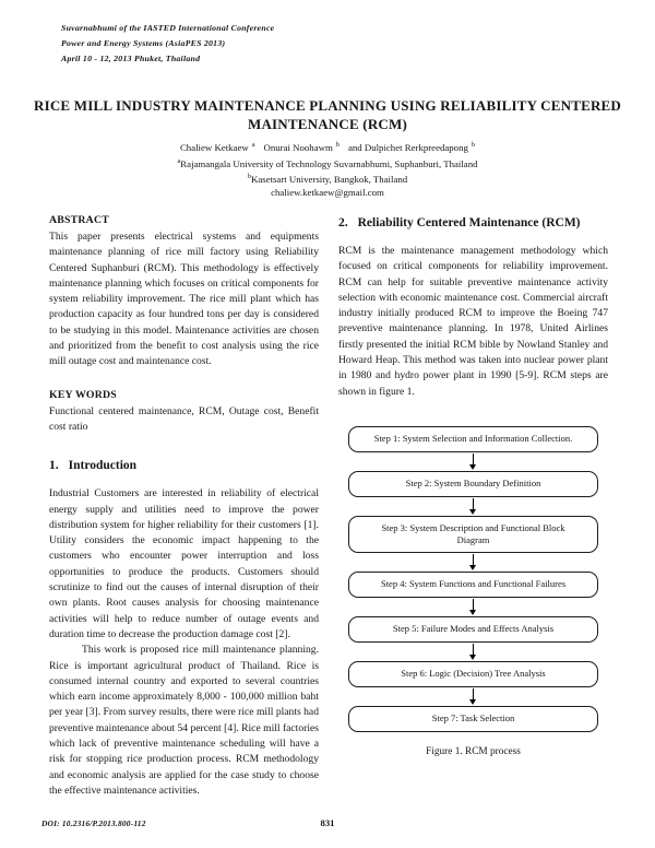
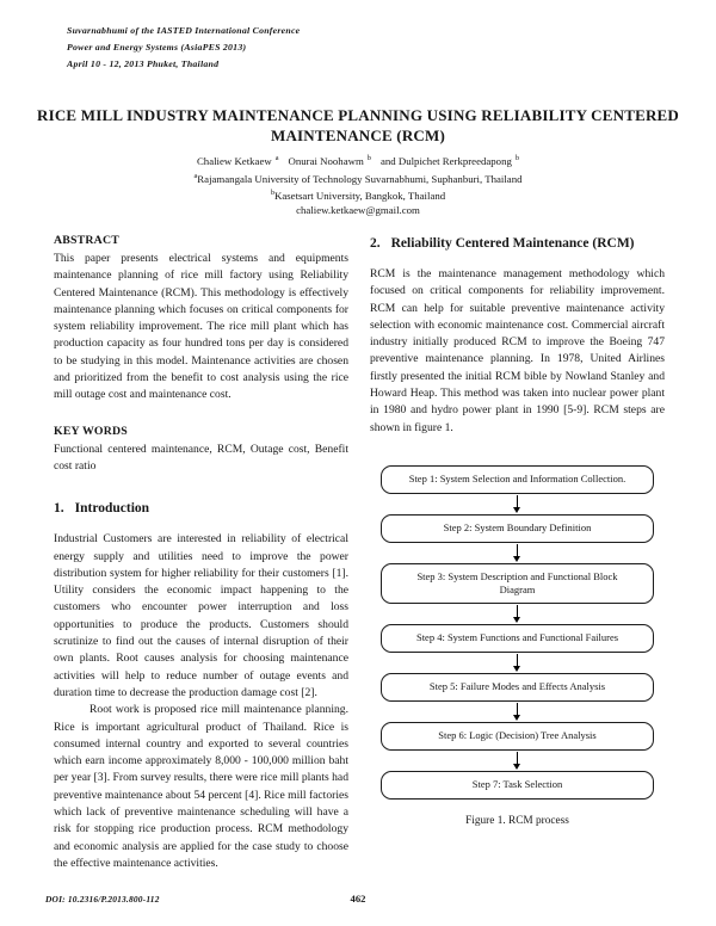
  Suvarnabhumi of the IASTED International Conference
  Power and Energy Systems (AsiaPES 2013)
  April 10 - 12, 2013 Phuket, Thailand
  RICE MILL INDUSTRY MAINTENANCE PLANNING USING RELIABILITY CENTERED MAINTENANCE (RCM)
  Chaliew Ketkaew Onurai Noohawm and Dulpichet Rerkpreedapong
  Rajamangala University of Technology Suvarnabhumi, Suphanburi, Thailand
  Kasetsart University, Bangkok, Thailand
  chaliew.ketkaew@gmail.com
  ABSTRACT
- This paper presents electrical systems and equipments maintenance planning of rice mill factory using Reliability Centered Suphanburi (RCM). This methodology is effectively maintenance planning which focuses on critical components for system reliability improvement. The rice mill plant which has production capacity as four hundred tons per day is considered to be studying in this model. Maintenance activities are chosen and prioritized from the benefit to cost analysis using the rice mill outage cost and maintenance cost.
+ This paper presents electrical systems and equipments maintenance planning of rice mill factory using Reliability Centered Maintenance (RCM). This methodology is effectively maintenance planning which focuses on critical components for system reliability improvement. The rice mill plant which has production capacity as four hundred tons per day is considered to be studying in this model. Maintenance activities are chosen and prioritized from the benefit to cost analysis using the rice mill outage cost and maintenance cost.
  KEY WORDS
  Functional centered maintenance, RCM, Outage cost, Benefit cost ratio
  1. Introduction
  Industrial Customers are interested in reliability of electrical energy supply and utilities need to improve the power distribution system for higher reliability for their customers [1]. Utility considers the economic impact happening to the customers who encounter power interruption and loss opportunities to produce the products. Customers should scrutinize to find out the causes of internal disruption of their own plants. Root causes analysis for choosing maintenance activities will help to reduce number of outage events and duration time to decrease the production damage cost [2].
- This work is proposed rice mill maintenance planning. Rice is important agricultural product of Thailand. Rice is consumed internal country and exported to several countries which earn income approximately 8,000 - 100,000 million baht per year [3]. From survey results, there were rice mill plants had preventive maintenance about 54 percent [4]. Rice mill factories which lack of preventive maintenance scheduling will have a risk for stopping rice production process. RCM methodology and economic analysis are applied for the case study to choose the effective maintenance activities.
+ Root work is proposed rice mill maintenance planning. Rice is important agricultural product of Thailand. Rice is consumed internal country and exported to several countries which earn income approximately 8,000 - 100,000 million baht per year [3]. From survey results, there were rice mill plants had preventive maintenance about 54 percent [4]. Rice mill factories which lack of preventive maintenance scheduling will have a risk for stopping rice production process. RCM methodology and economic analysis are applied for the case study to choose the effective maintenance activities.
  2. Reliability Centered Maintenance (RCM)
  RCM is the maintenance management methodology which focused on critical components for reliability improvement. RCM can help for suitable preventive maintenance activity selection with economic maintenance cost. Commercial aircraft industry initially produced RCM to improve the Boeing 747 preventive maintenance planning. In 1978, United Airlines firstly presented the initial RCM bible by Nowland Stanley and Howard Heap. This method was taken into nuclear power plant in 1980 and hydro power plant in 1990 [5-9]. RCM steps are shown in figure 1.
  Step 1: System Selection and Information Collection.
  Step 2: System Boundary Definition
  Step 3: System Description and Functional Block Diagram
  Step 4: System Functions and Functional Failures
  Step 5: Failure Modes and Effects Analysis
  Step 6: Logic (Decision) Tree Analysis
  Step 7: Task Selection
  Figure 1. RCM process
  DOI: 10.2316/P.2013.800-112
- 831
+ 462
